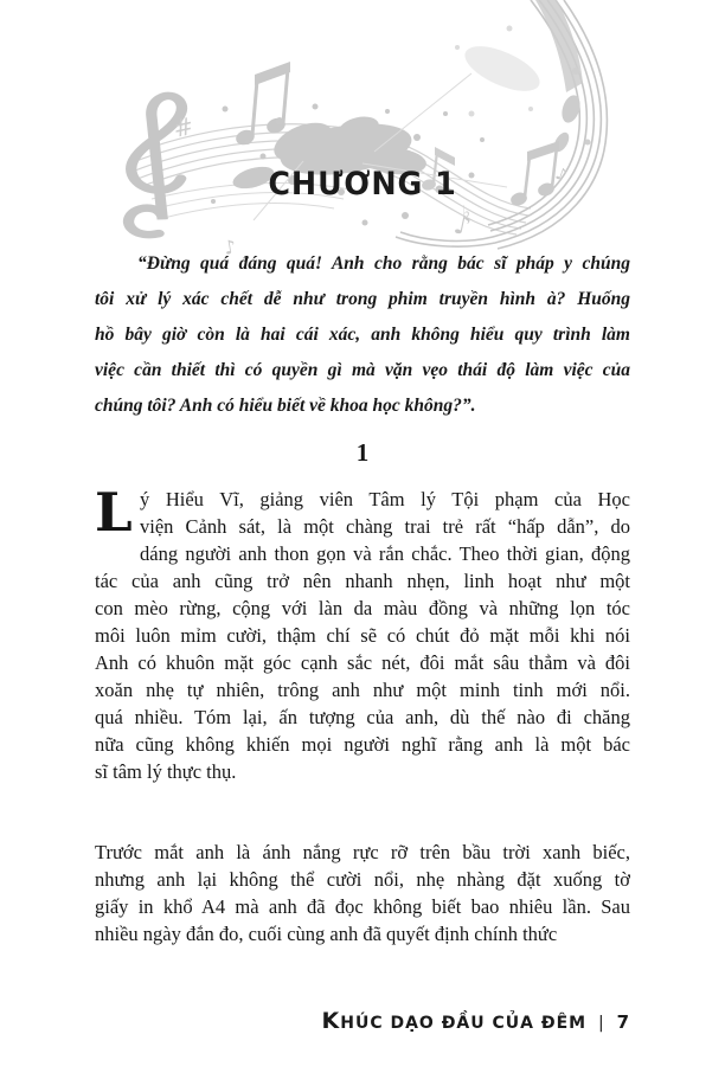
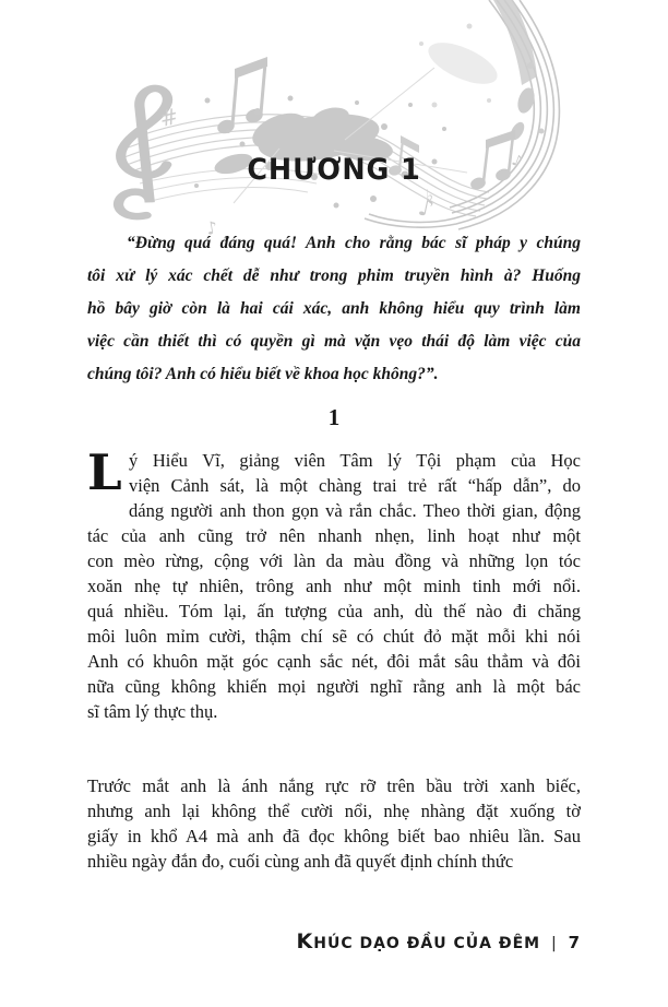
  ♭
  CHƯƠNG 1
  “Đừng quá đáng quá! Anh cho rằng bác sĩ pháp y chúng
  tôi xử lý xác chết dễ như trong phim truyền hình à? Huống
  hồ bây giờ còn là hai cái xác, anh không hiểu quy trình làm
  việc cần thiết thì có quyền gì mà vặn vẹo thái độ làm việc của
  chúng tôi? Anh có hiểu biết về khoa học không?”.
  1
  L
  ý Hiểu Vĩ, giảng viên Tâm lý Tội phạm của Học
  viện Cảnh sát, là một chàng trai trẻ rất “hấp dẫn”, do
  dáng người anh thon gọn và rắn chắc. Theo thời gian, động
  tác của anh cũng trở nên nhanh nhẹn, linh hoạt như một
  con mèo rừng, cộng với làn da màu đồng và những lọn tóc
- môi luôn mỉm cười, thậm chí sẽ có chút đỏ mặt mỗi khi nói
+ xoăn nhẹ tự nhiên, trông anh như một minh tinh mới nổi.
- Anh có khuôn mặt góc cạnh sắc nét, đôi mắt sâu thẳm và đôi
+ quá nhiều. Tóm lại, ấn tượng của anh, dù thế nào đi chăng
- xoăn nhẹ tự nhiên, trông anh như một minh tinh mới nổi.
+ môi luôn mỉm cười, thậm chí sẽ có chút đỏ mặt mỗi khi nói
- quá nhiều. Tóm lại, ấn tượng của anh, dù thế nào đi chăng
+ Anh có khuôn mặt góc cạnh sắc nét, đôi mắt sâu thẳm và đôi
  nữa cũng không khiến mọi người nghĩ rằng anh là một bác
  sĩ tâm lý thực thụ.
  Trước mắt anh là ánh nắng rực rỡ trên bầu trời xanh biếc,
  nhưng anh lại không thể cười nổi, nhẹ nhàng đặt xuống tờ
  giấy in khổ A4 mà anh đã đọc không biết bao nhiêu lần. Sau
  nhiều ngày đắn đo, cuối cùng anh đã quyết định chính thức
  KHÚC DẠO ĐẦU CỦA ĐÊM | 7
